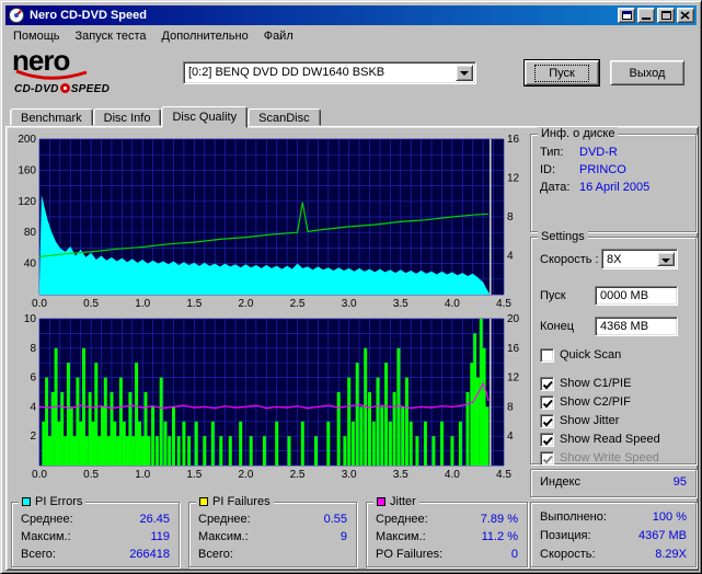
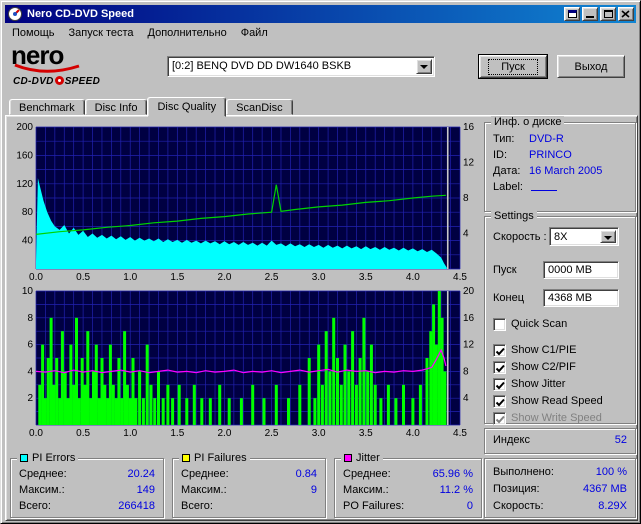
  Nero CD-DVD Speed
  Помощь
  Запуск теста
  Дополнительно
  Файл
  nero
  CD-DVD SPEED
  [0:2] BENQ DVD DD DW1640 BSKB
  Пуск
  Выход
  Benchmark Disc Info Disc Quality ScanDisc
  40
  80
  120
  160
  200
  4
  8
  12
  16
  0.0
  0.5
  1.0
  1.5
  2.0
  2.5
  3.0
  3.5
  4.0
  4.5
  2
  4
  6
  8
  10
  4
  8
  12
  16
  20
  0.0
  0.5
  1.0
  1.5
  2.0
  2.5
  3.0
  3.5
  4.0
  4.5
  Инф. о диске
  Тип:
  DVD-R
  ID:
  PRINCO
  Дата:
- 16 April 2005
+ 16 March 2005
+ Label:
  Settings
  Скорость :
  8X
  Пуск
  0000 MB
  Конец
  4368 MB
  Quick Scan
  Show C1/PIE
  Show C2/PIF
  Show Jitter
  Show Read Speed
  Show Write Speed
  Индекс
- 95
+ 52
  Выполнено:
  100 %
  Позиция:
  4367 MB
  Скорость:
  8.29X
  PI Errors
  Среднее:
- 26.45
+ 20.24
  Максим.:
- 119
+ 149
  Всего:
  266418
  PI Failures
  Среднее:
- 0.55
+ 0.84
  Максим.:
  9
  Всего:
  Jitter
  Среднее:
- 7.89 %
+ 65.96 %
  Максим.:
  11.2 %
  PO Failures:
  0
